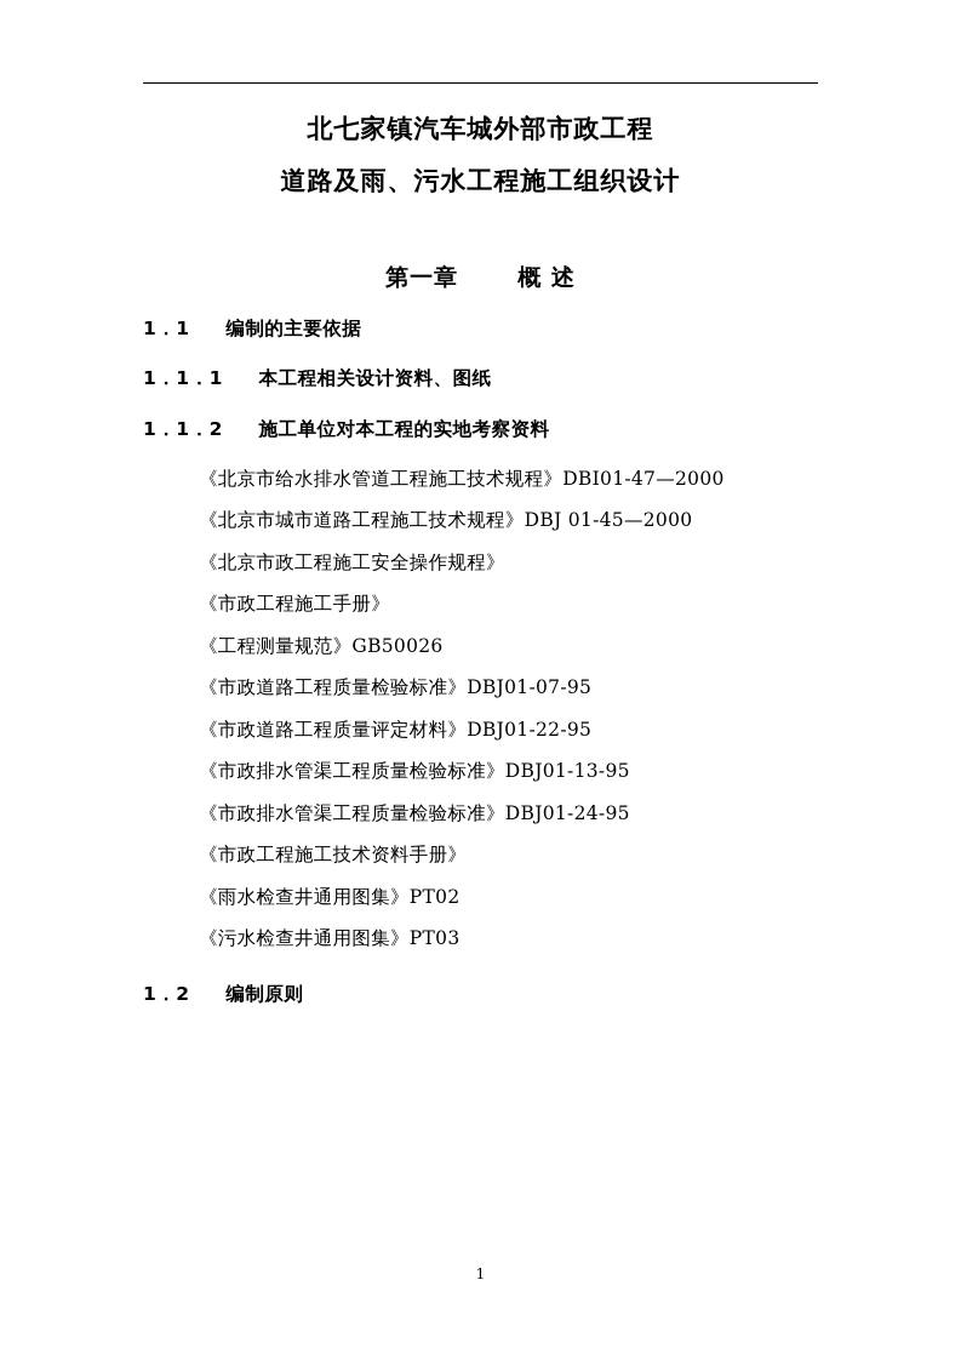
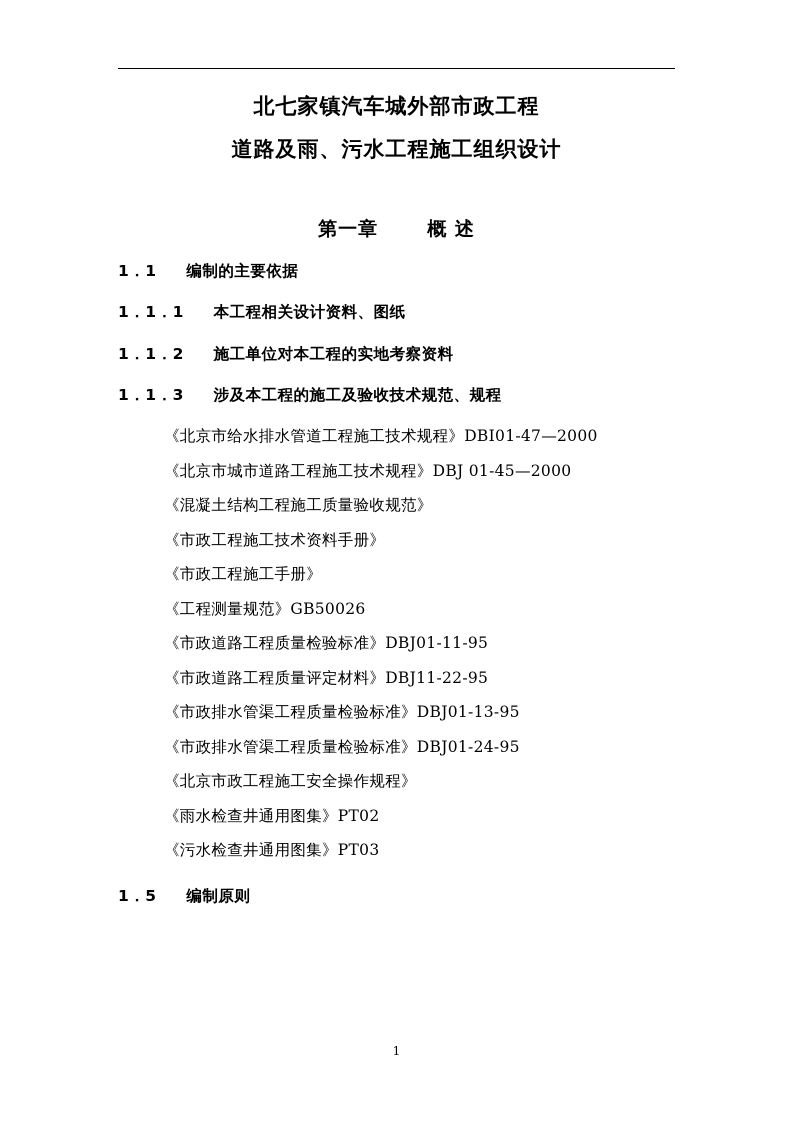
  北七家镇汽车城外部市政工程
  道路及雨、污水工程施工组织设计
  第一章 概 述
  1．1 编制的主要依据
  1．1．1 本工程相关设计资料、图纸
  1．1．2 施工单位对本工程的实地考察资料
+ 1．1．3 涉及本工程的施工及验收技术规范、规程
  《北京市给水排水管道工程施工技术规程》DBI01-47—2000
  《北京市城市道路工程施工技术规程》DBJ 01-45—2000
+ 《混凝土结构工程施工质量验收规范》
- 《北京市政工程施工安全操作规程》
+ 《市政工程施工技术资料手册》
  《市政工程施工手册》
  《工程测量规范》GB50026
- 《市政道路工程质量检验标准》DBJ01-07-95
+ 《市政道路工程质量检验标准》DBJ01-11-95
- 《市政道路工程质量评定材料》DBJ01-22-95
+ 《市政道路工程质量评定材料》DBJ11-22-95
  《市政排水管渠工程质量检验标准》DBJ01-13-95
  《市政排水管渠工程质量检验标准》DBJ01-24-95
- 《市政工程施工技术资料手册》
+ 《北京市政工程施工安全操作规程》
  《雨水检查井通用图集》PT02
  《污水检查井通用图集》PT03
- 1．2 编制原则
+ 1．5 编制原则
  1
